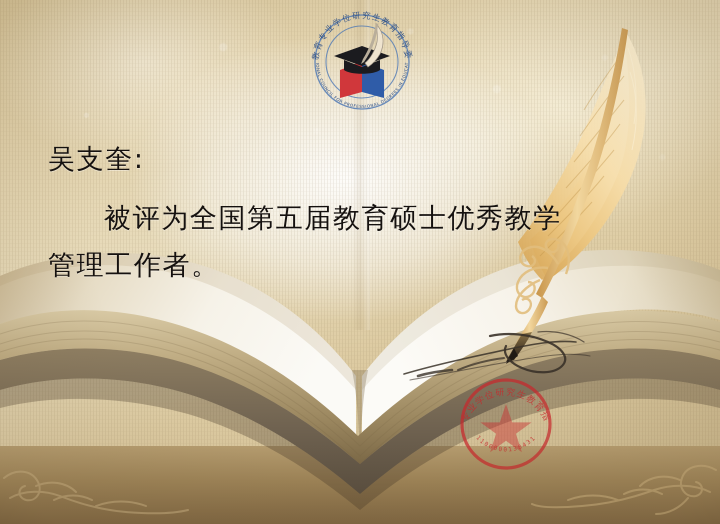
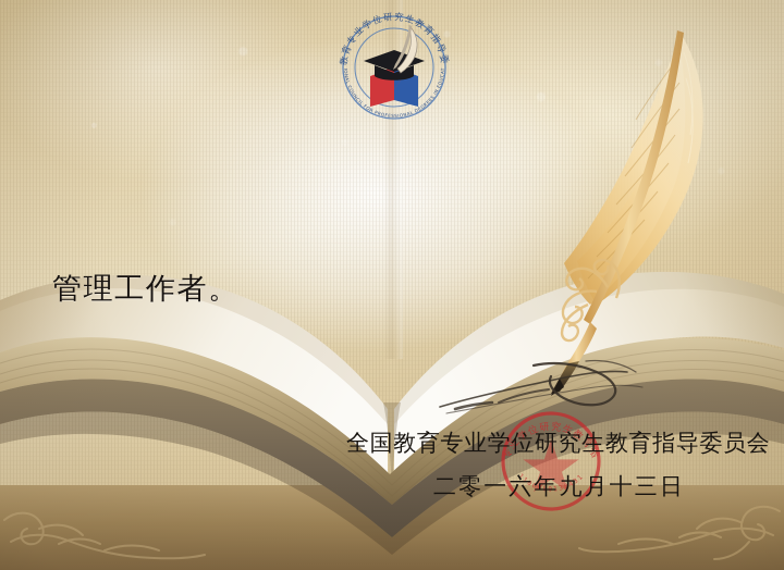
- 吴支奎:
- 被评为全国第五届教育硕士优秀教学
  管理工作者。
+ 全国教育专业学位研究生教育指导委员会
+ 二零一六年九月十三日
